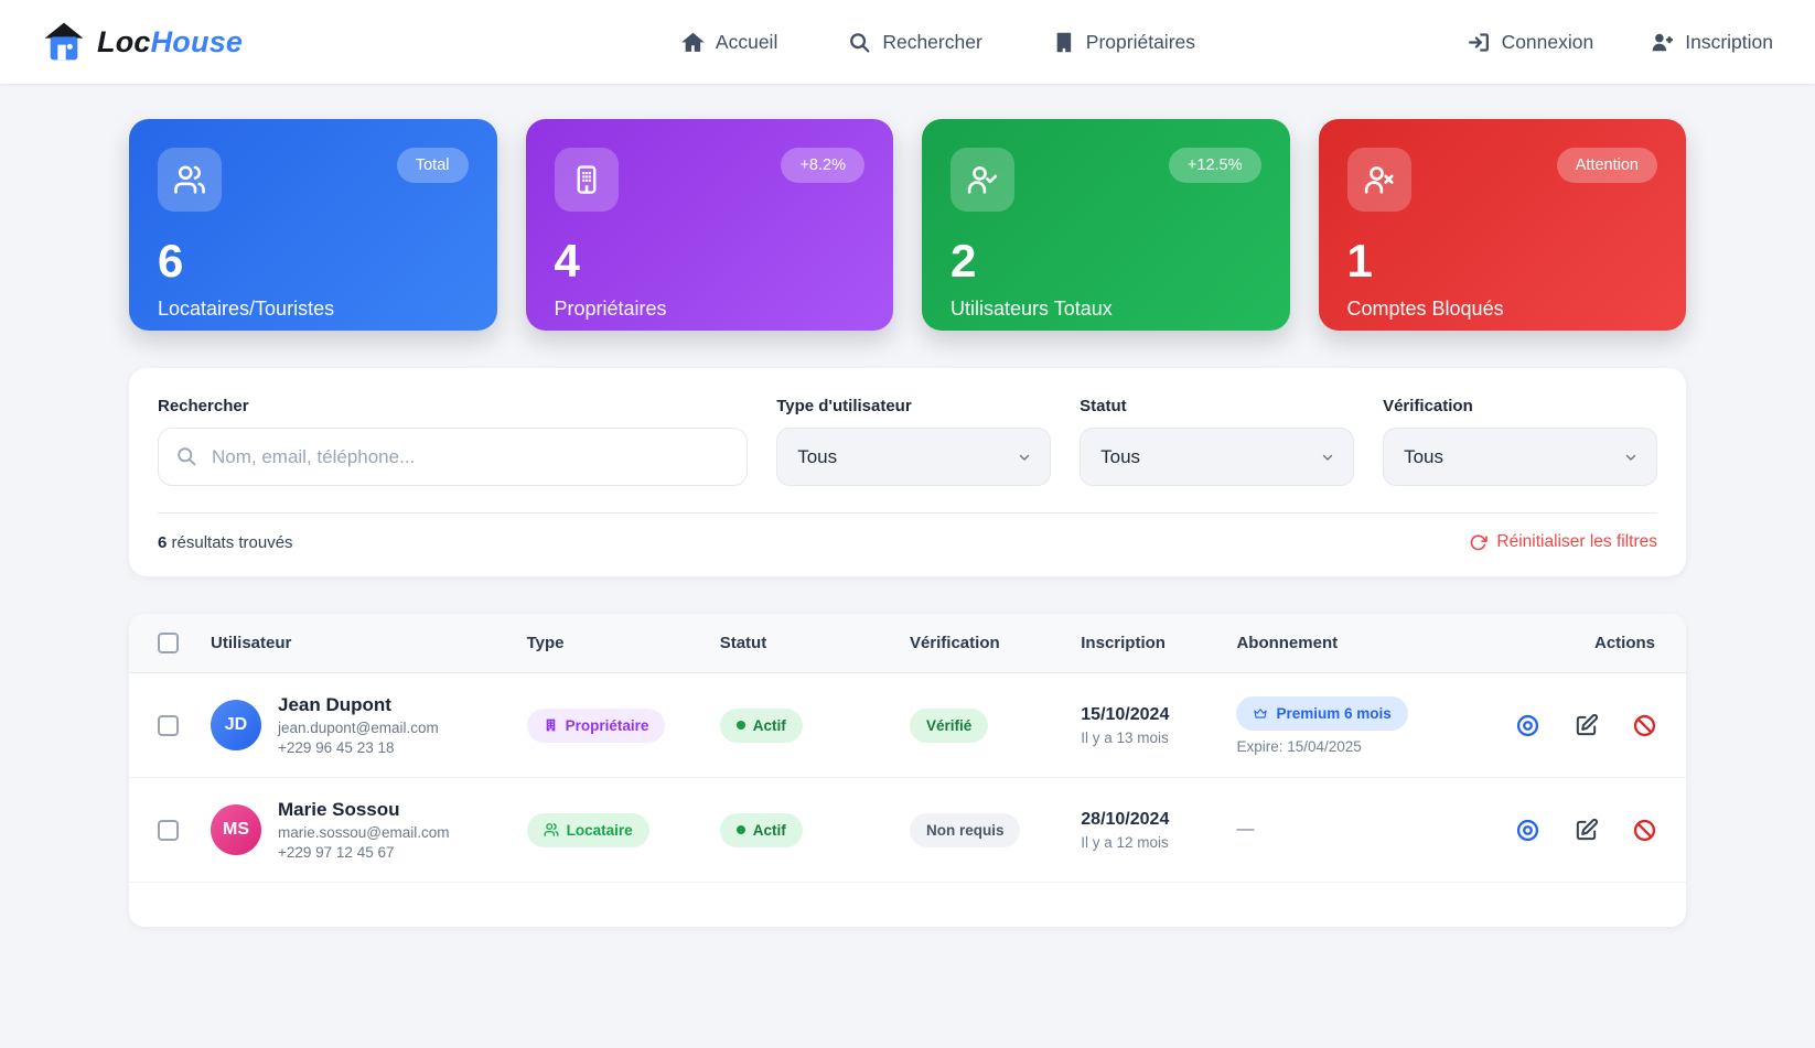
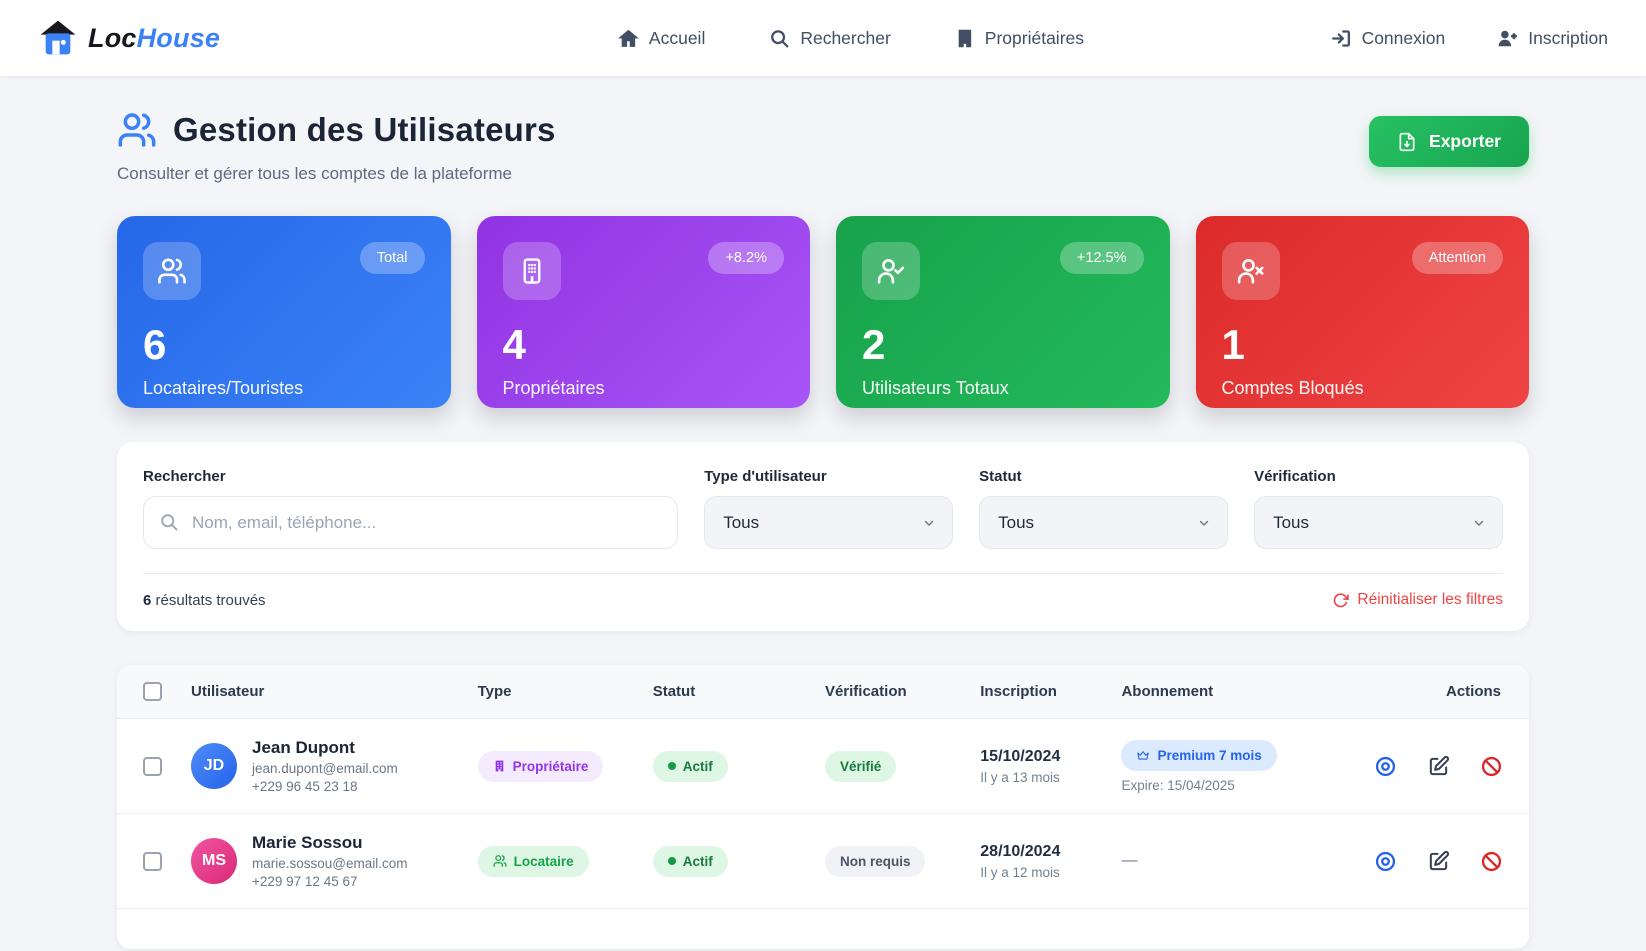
  LocHouse
  Accueil
  Rechercher
  Propriétaires
  Connexion
  Inscription
+ Gestion des Utilisateurs
+ Consulter et gérer tous les comptes de la plateforme
+ Exporter
  Total
  6
  Locataires/Touristes
  +8.2%
  4
  Propriétaires
  +12.5%
  2
  Utilisateurs Totaux
  Attention
  1
  Comptes Bloqués
  Rechercher
  Nom, email, téléphone...
  Type d'utilisateur
  Tous
  Statut
  Tous
  Vérification
  Tous
  6 résultats trouvés
  Réinitialiser les filtres
  Utilisateur
  Type
  Statut
  Vérification
  Inscription
  Abonnement
  Actions
  JD
  Jean Dupont
  jean.dupont@email.com
  +229 96 45 23 18
  Propriétaire
  Actif
  Vérifié
  15/10/2024
  Il y a 13 mois
- Premium 6 mois
+ Premium 7 mois
  Expire: 15/04/2025
  MS
  Marie Sossou
  marie.sossou@email.com
  +229 97 12 45 67
  Locataire
  Actif
  Non requis
  28/10/2024
  Il y a 12 mois
  —
